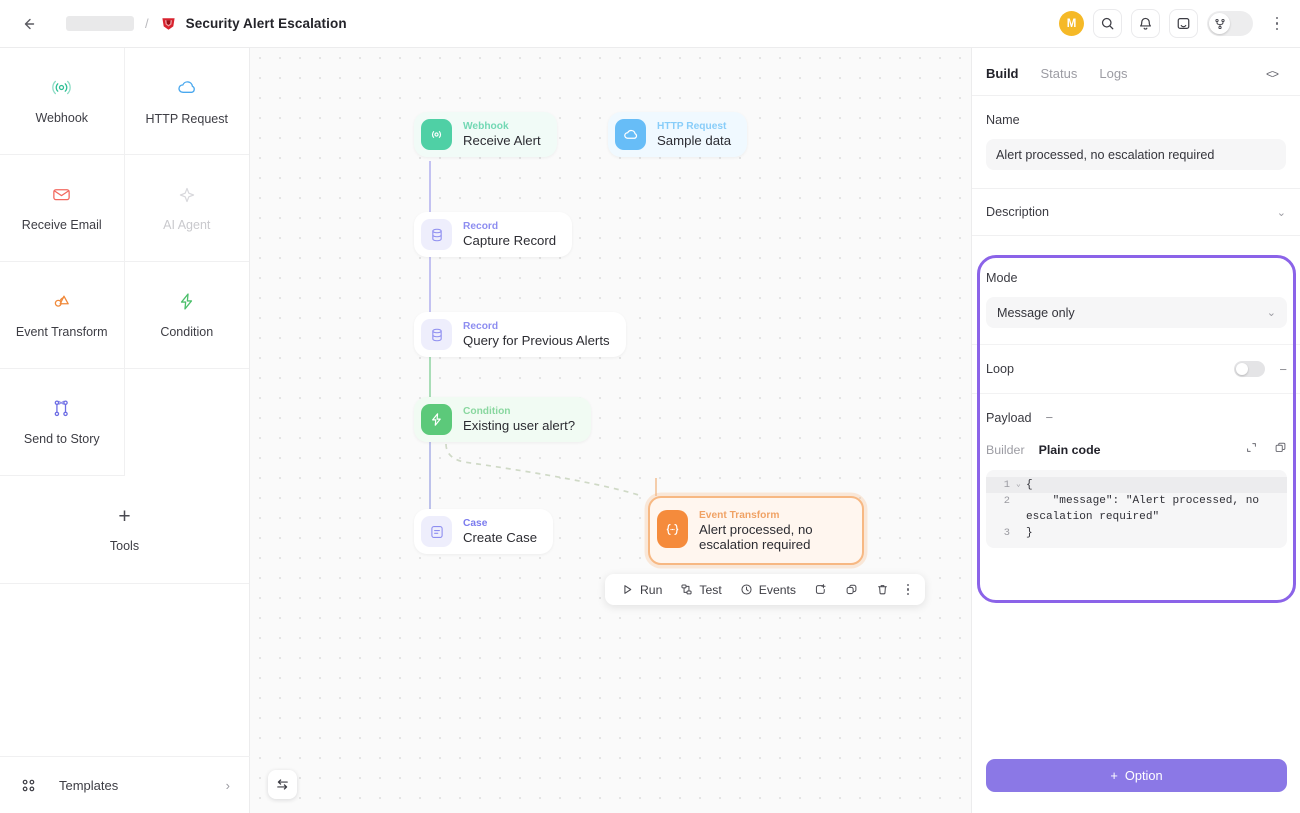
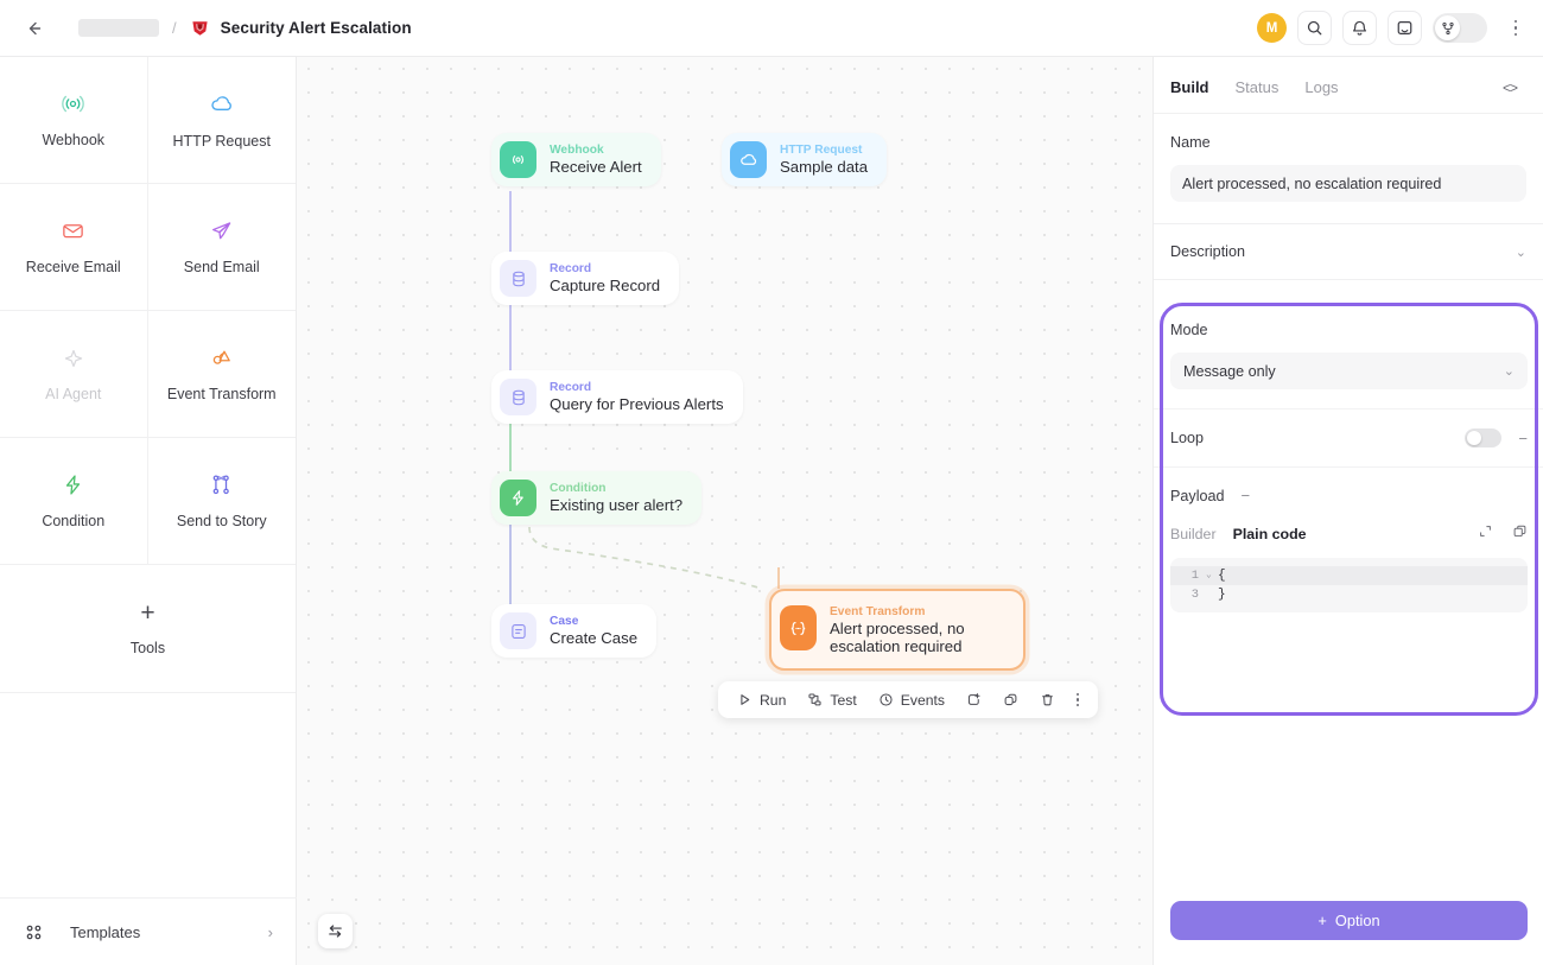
  /
  Security Alert Escalation
  M
  Webhook
  HTTP Request
  Receive Email
+ Send Email
  AI Agent
  Event Transform
  Condition
  Send to Story
  +
  Tools
  Templates
  ›
  Webhook
  Receive Alert
  HTTP Request
  Sample data
  Record
  Capture Record
  Record
  Query for Previous Alerts
  Condition
  Existing user alert?
  Case
  Create Case
  Event Transform
  Alert processed, no escalation required
  Run
  Test
  Events
  Build
  Status
  Logs
  <>
  Name
  Alert processed, no escalation required
  Description
  ⌄
  Mode
  Message only
  ⌄
  Loop
  −
  Payload
  −
  Builder
  Plain code
  1
  ⌄
  {
- 2
- "message": "Alert processed, no escalation required"
  3
  }
  +
  Option
